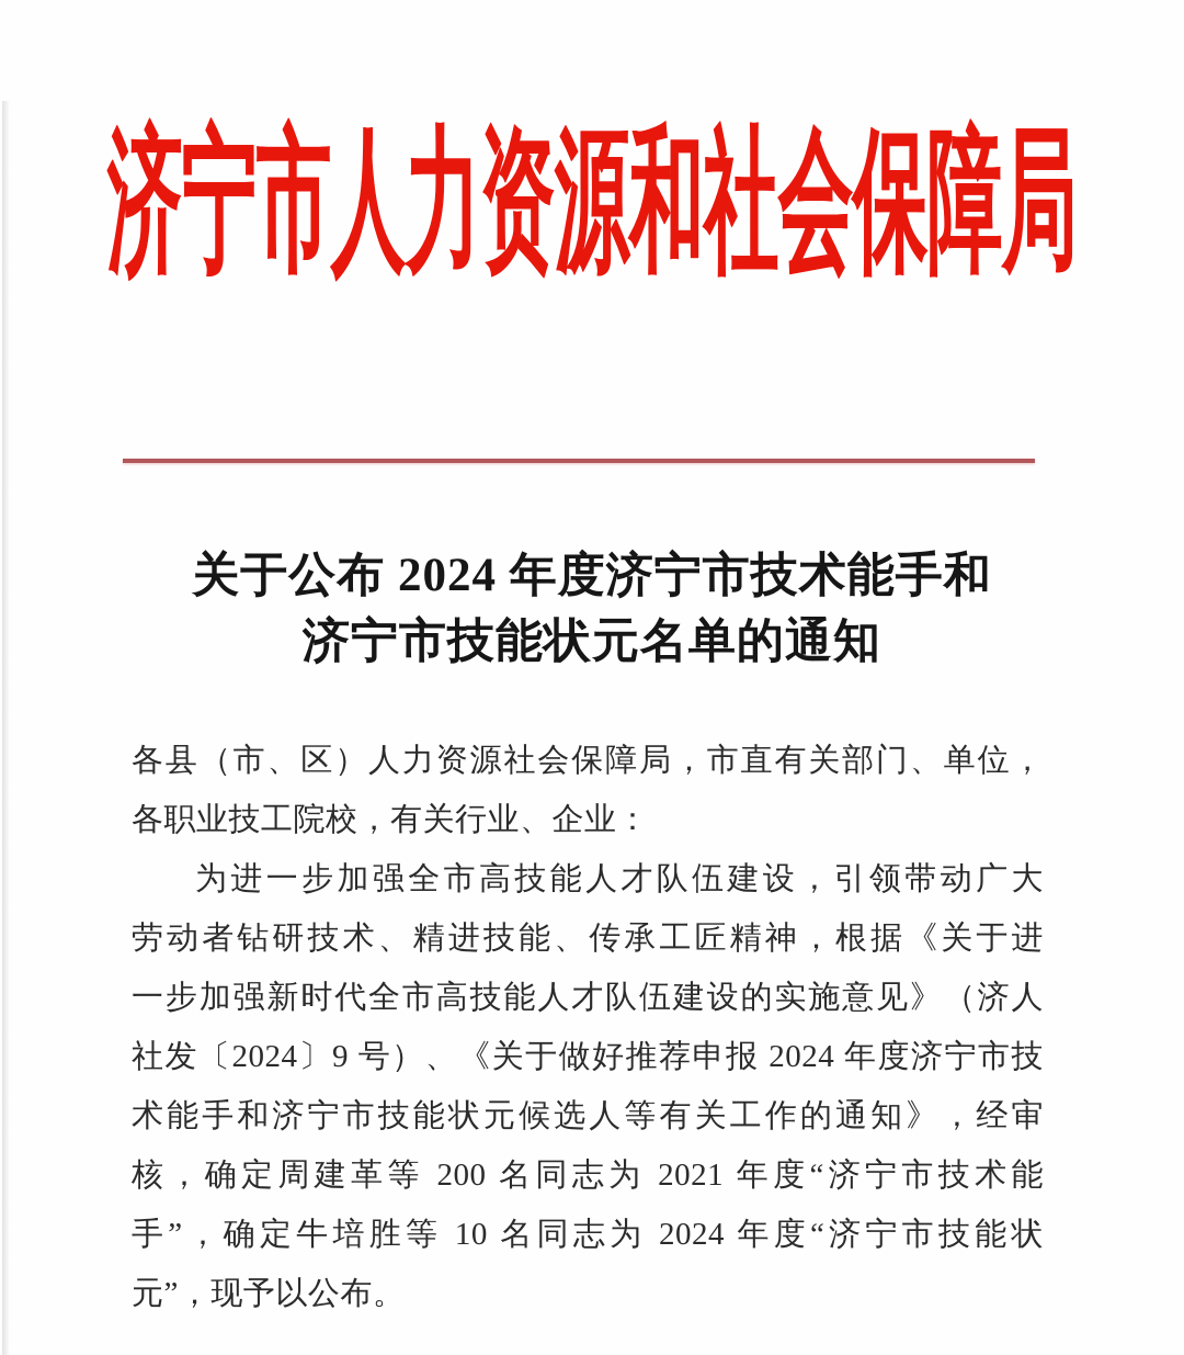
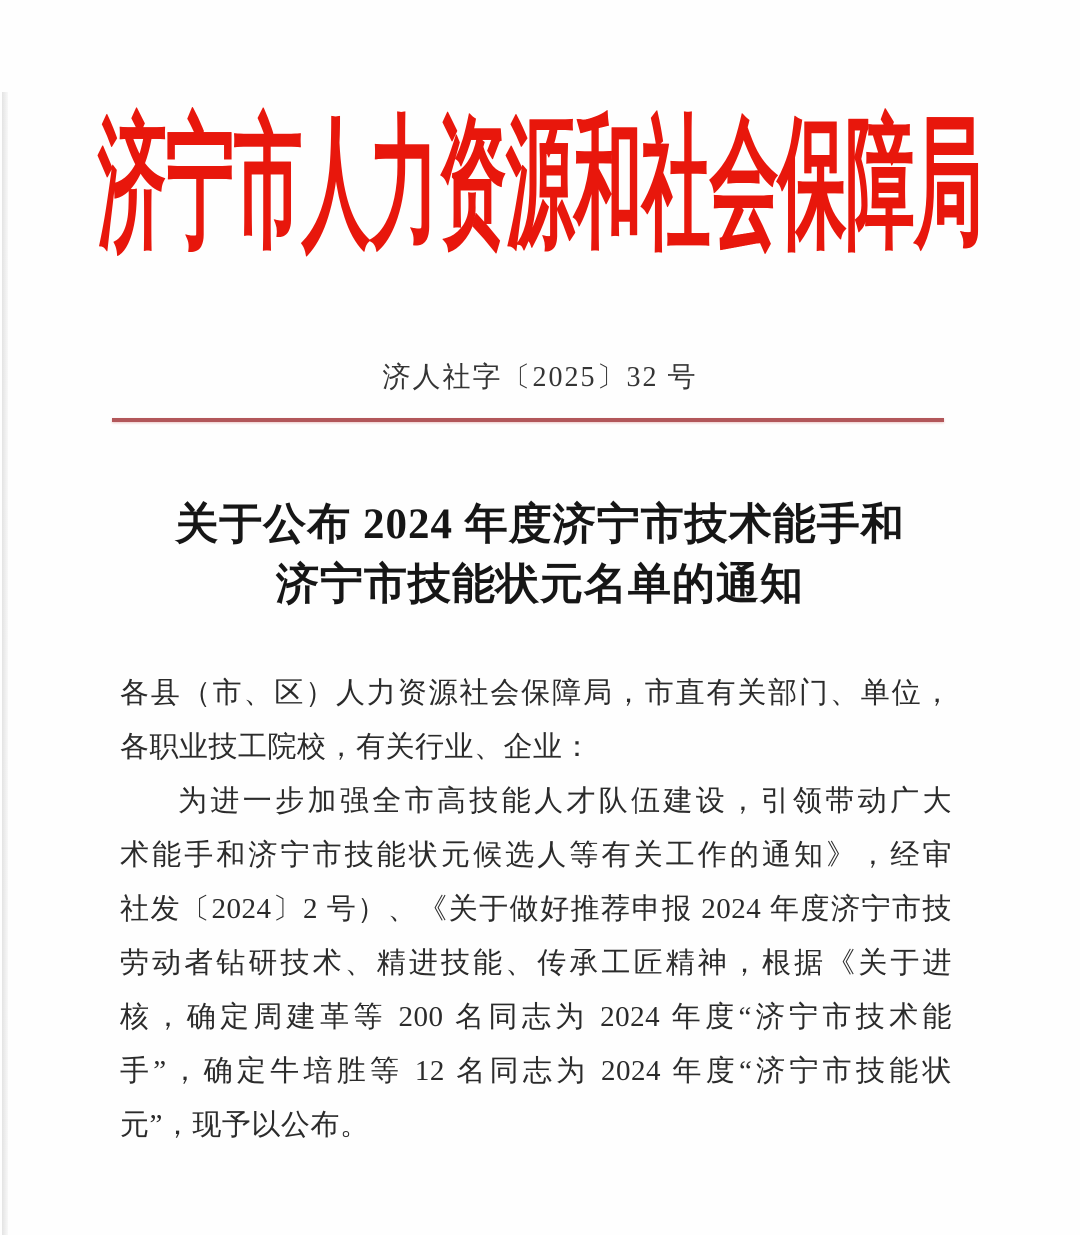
  济宁市人力资源和社会保障局
+ 济人社字〔2025〕32 号
  关于公布 2024 年度济宁市技术能手和
  济宁市技能状元名单的通知
  各县（市、区）人力资源社会保障局，市直有关部门、单位，
  各职业技工院校，有关行业、企业：
  为进一步加强全市高技能人才队伍建设，引领带动广大
- 劳动者钻研技术、精进技能、传承工匠精神，根据《关于进
+ 术能手和济宁市技能状元候选人等有关工作的通知》，经审
- 一步加强新时代全市高技能人才队伍建设的实施意见》（济人
- 社发〔2024〕9 号）、《关于做好推荐申报 2024 年度济宁市技
+ 社发〔2024〕2 号）、《关于做好推荐申报 2024 年度济宁市技
- 术能手和济宁市技能状元候选人等有关工作的通知》，经审
+ 劳动者钻研技术、精进技能、传承工匠精神，根据《关于进
- 核，确定周建革等 200 名同志为 2021 年度“济宁市技术能
+ 核，确定周建革等 200 名同志为 2024 年度“济宁市技术能
- 手”，确定牛培胜等 10 名同志为 2024 年度“济宁市技能状
+ 手”，确定牛培胜等 12 名同志为 2024 年度“济宁市技能状
  元”，现予以公布。
